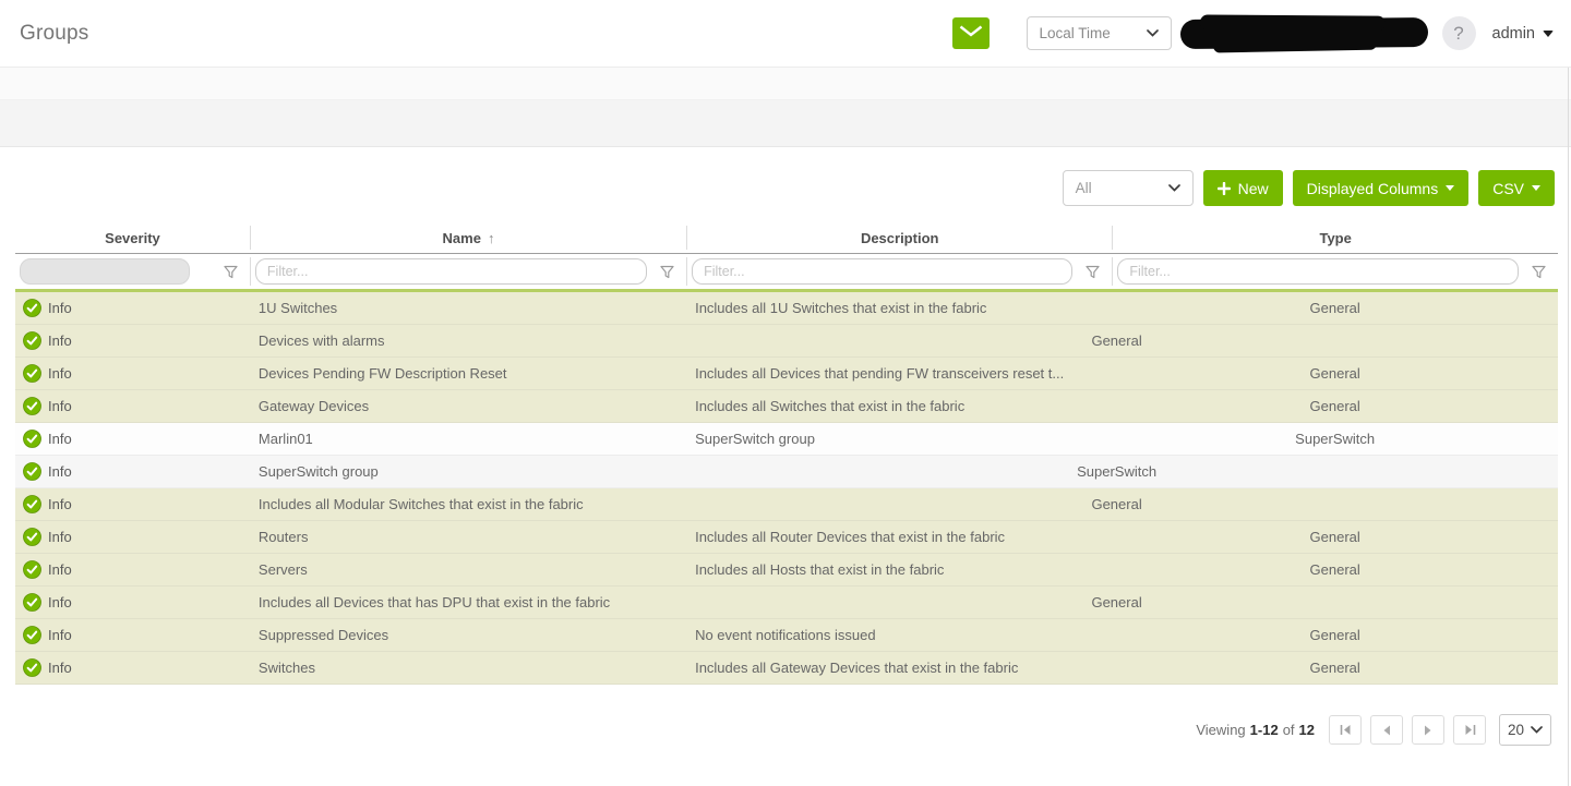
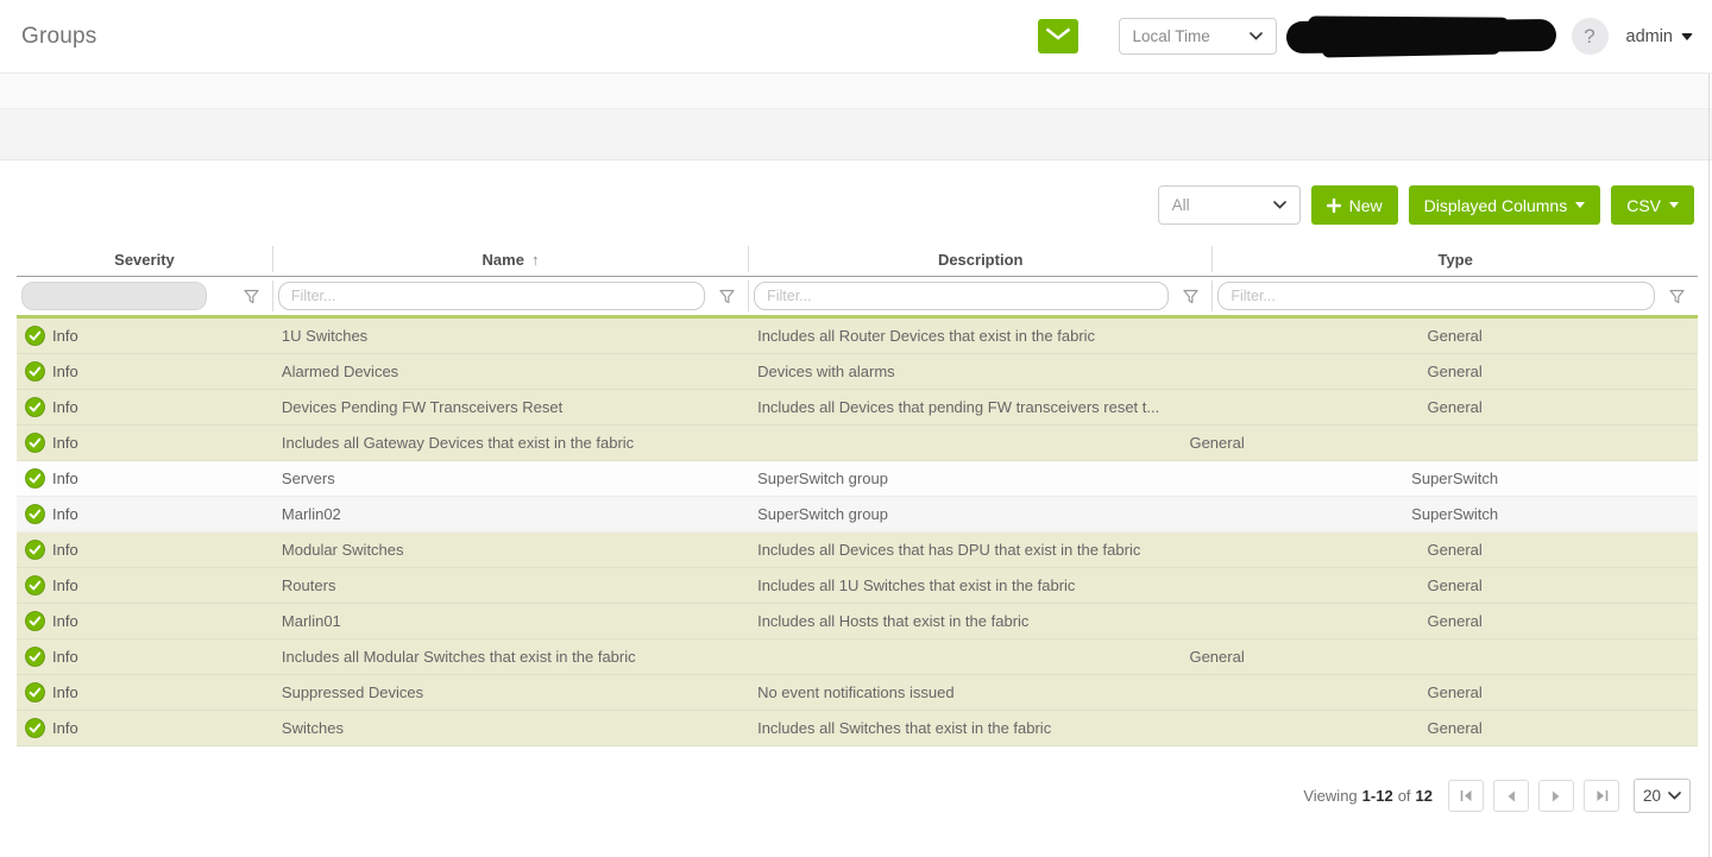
  Groups
  Local Time
  ?
  admin
  All
  New
  Displayed Columns
  CSV
  Severity
  Name
  ↑
  Description
  Type
  Filter...
  Filter...
  Filter...
  Info
  1U Switches
- Includes all 1U Switches that exist in the fabric
+ Includes all Router Devices that exist in the fabric
  General
  Info
+ Alarmed Devices
  Devices with alarms
  General
  Info
- Devices Pending FW Description Reset
+ Devices Pending FW Transceivers Reset
  Includes all Devices that pending FW transceivers reset t...
  General
  Info
- Gateway Devices
- Includes all Switches that exist in the fabric
+ Includes all Gateway Devices that exist in the fabric
  General
  Info
- Marlin01
+ Servers
  SuperSwitch group
  SuperSwitch
  Info
+ Marlin02
  SuperSwitch group
  SuperSwitch
  Info
+ Modular Switches
- Includes all Modular Switches that exist in the fabric
+ Includes all Devices that has DPU that exist in the fabric
  General
  Info
  Routers
- Includes all Router Devices that exist in the fabric
+ Includes all 1U Switches that exist in the fabric
  General
  Info
- Servers
+ Marlin01
  Includes all Hosts that exist in the fabric
  General
  Info
- Includes all Devices that has DPU that exist in the fabric
+ Includes all Modular Switches that exist in the fabric
  General
  Info
  Suppressed Devices
  No event notifications issued
  General
  Info
  Switches
- Includes all Gateway Devices that exist in the fabric
+ Includes all Switches that exist in the fabric
  General
  Viewing
  1-12
  of
  12
  20
